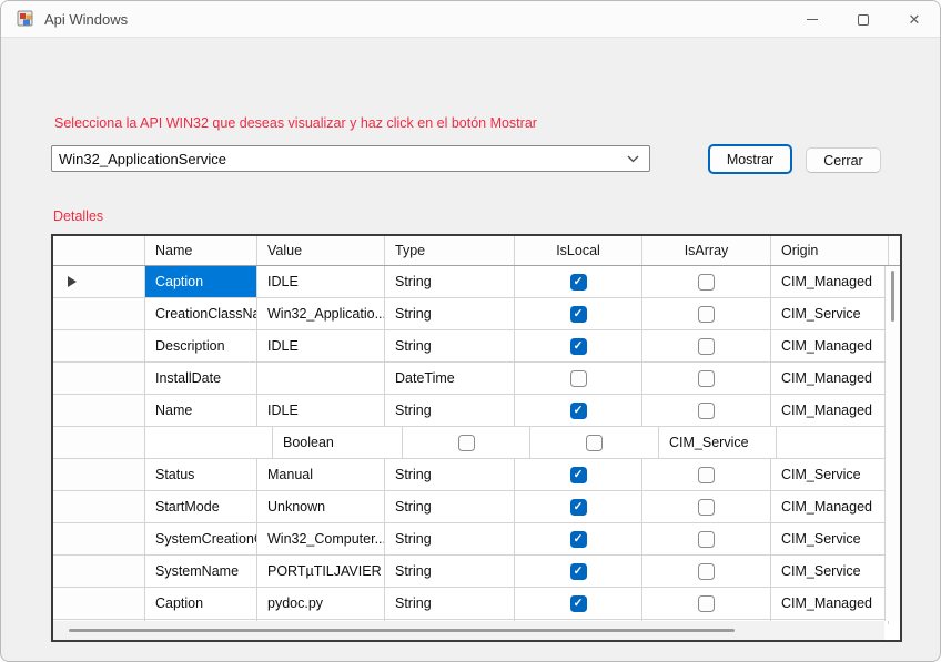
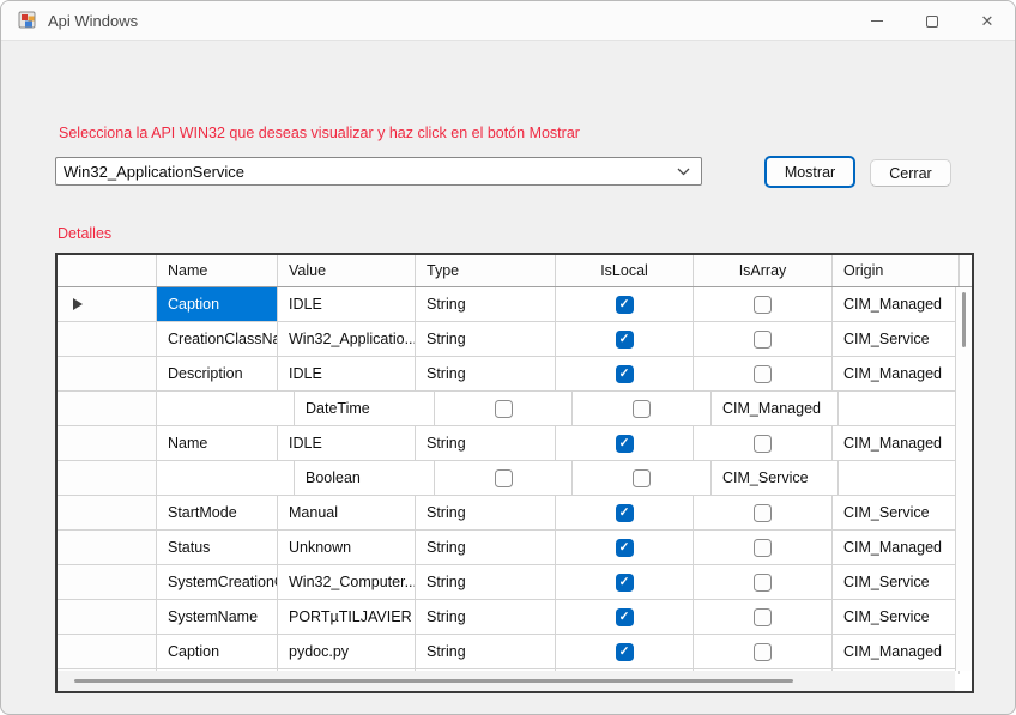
  Api Windows
  ✕
  Selecciona la API WIN32 que deseas visualizar y haz click en el botón Mostrar
  Win32_ApplicationService
  Mostrar
  Cerrar
  Detalles
  Name
  Value
  Type
  IsLocal
  IsArray
  Origin
  Caption
  IDLE
  String
  CIM_Managed
  CreationClassNa
  Win32_Applicatio...
  String
  CIM_Service
  Description
  IDLE
  String
  CIM_Managed
- InstallDate
  DateTime
  CIM_Managed
  Name
  IDLE
  String
  CIM_Managed
  Boolean
  CIM_Service
- Status
+ StartMode
  Manual
  String
  CIM_Service
- StartMode
+ Status
  Unknown
  String
  CIM_Managed
  SystemCreation
  Win32_Computer...
  String
  CIM_Service
  SystemName
  PORTµTILJAVIER
  String
  CIM_Service
  Caption
  pydoc.py
  String
  CIM_Managed
